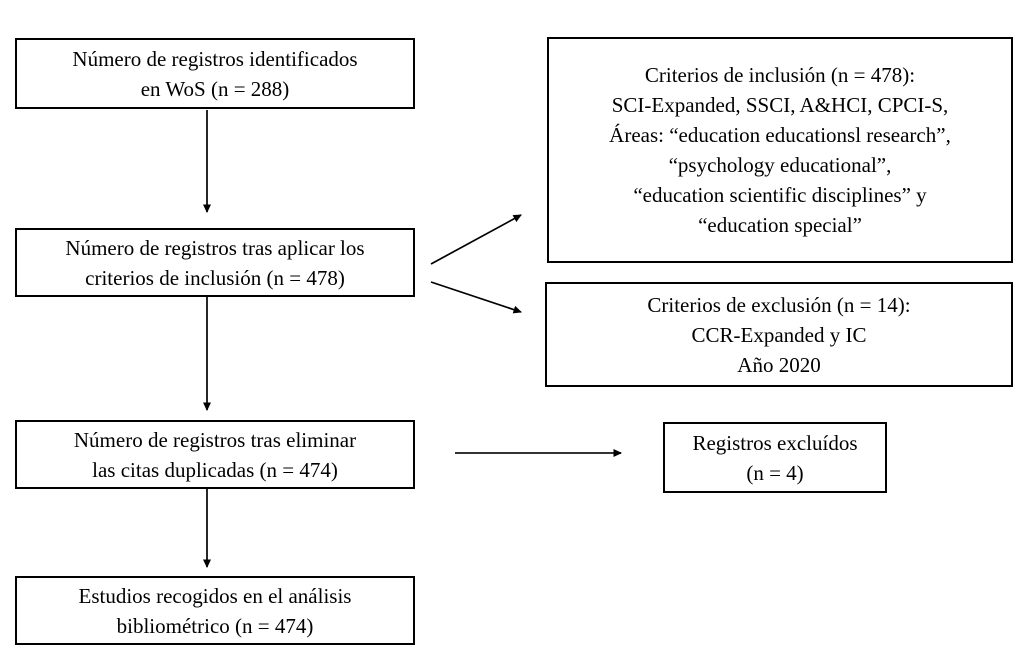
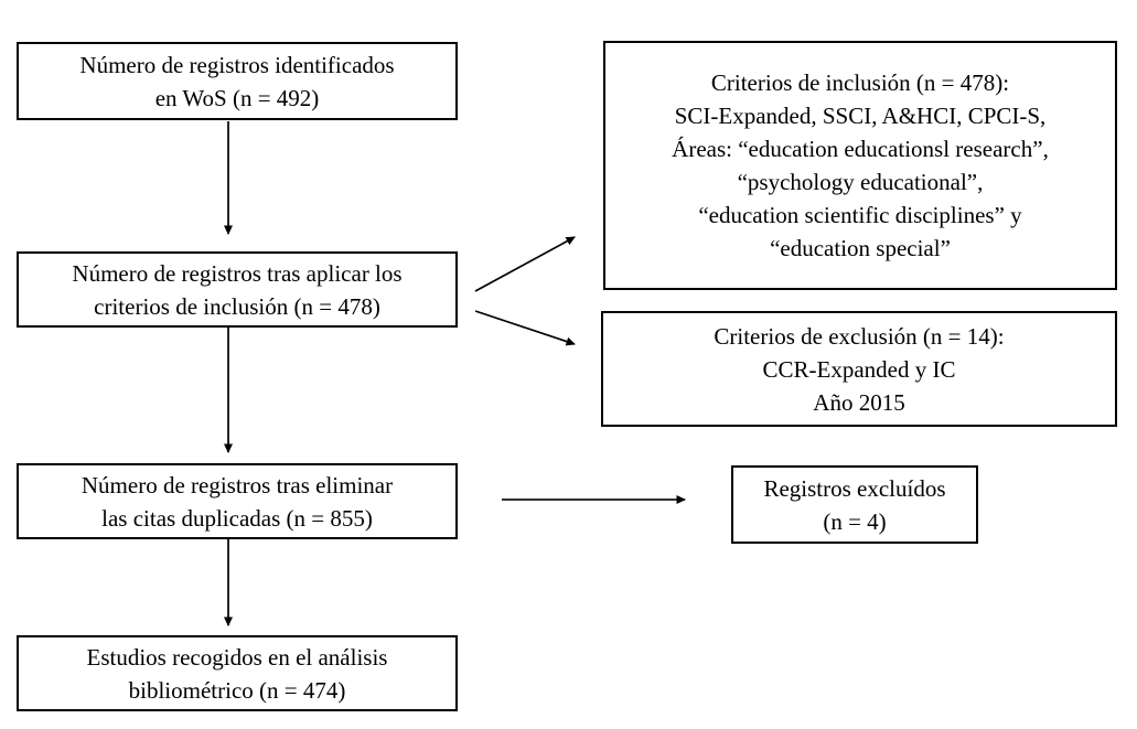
  Número de registros identificados
- en WoS (n = 288)
+ en WoS (n = 492)
  Número de registros tras aplicar los
  criterios de inclusión (n = 478)
  Número de registros tras eliminar
- las citas duplicadas (n = 474)
+ las citas duplicadas (n = 855)
  Estudios recogidos en el análisis
  bibliométrico (n = 474)
  Criterios de inclusión (n = 478):
  SCI-Expanded, SSCI, A&HCI, CPCI-S,
  Áreas: “education educationsl research”,
  “psychology educational”,
  “education scientific disciplines” y
  “education special”
  Criterios de exclusión (n = 14):
  CCR-Expanded y IC
- Año 2020
+ Año 2015
  Registros excluídos
  (n = 4)
